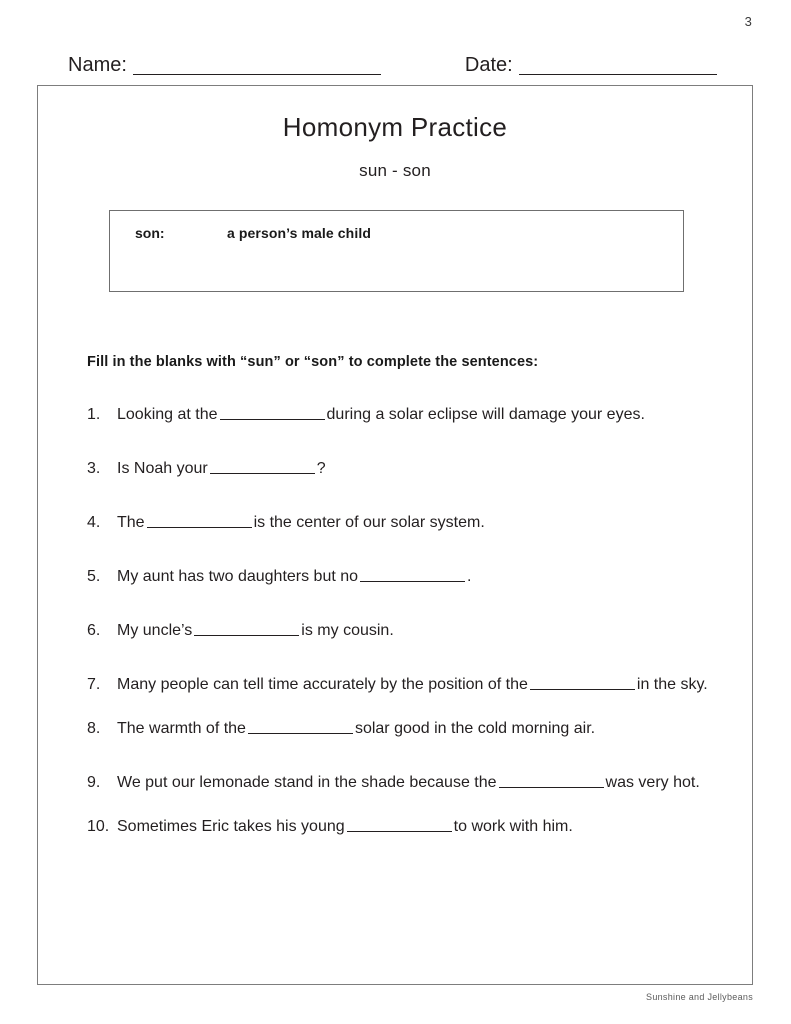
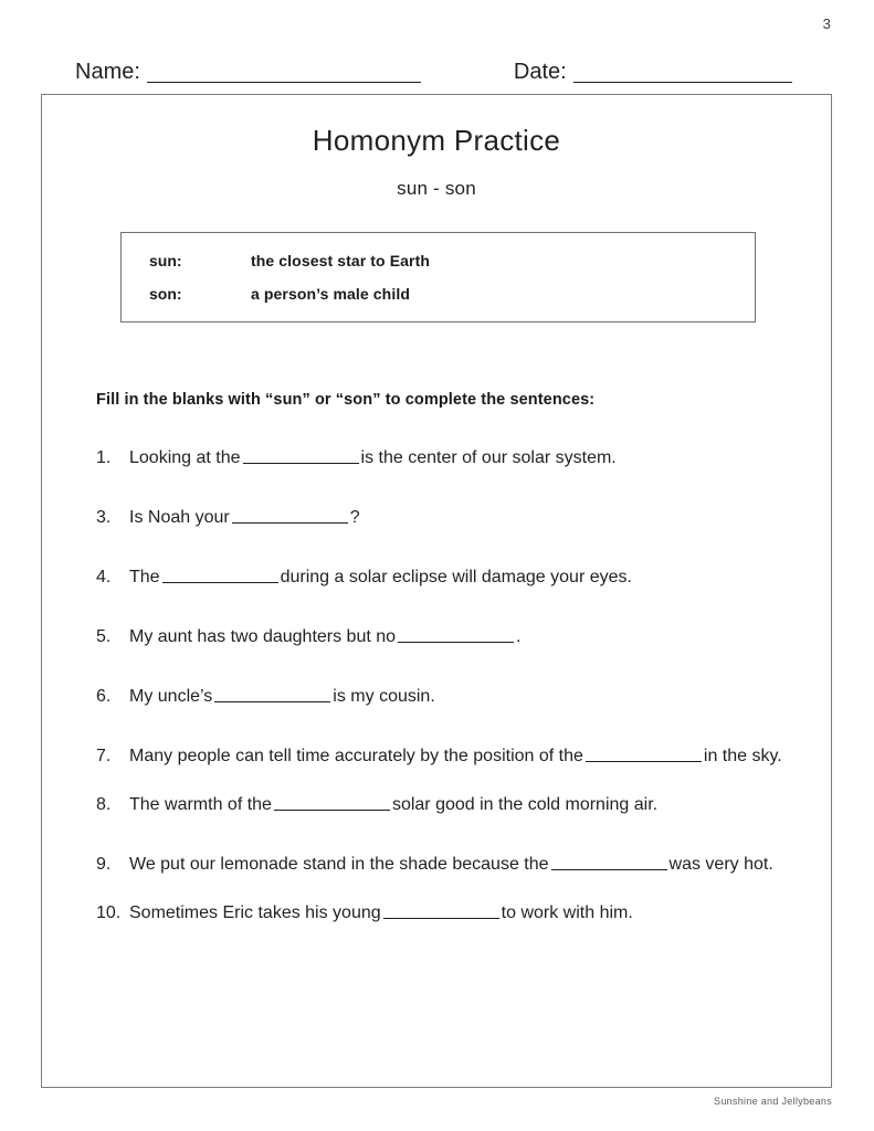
  3
  Name:
  Date:
  Homonym Practice
  sun - son
+ sun:
+ the closest star to Earth
  son:
  a person’s male child
  Fill in the blanks with “sun” or “son” to complete the sentences:
  1.
- Looking at the during a solar eclipse will damage your eyes.
+ Looking at the is the center of our solar system.
  3.
  Is Noah your ?
  4.
- The is the center of our solar system.
+ The during a solar eclipse will damage your eyes.
  5.
  My aunt has two daughters but no .
  6.
  My uncle’s is my cousin.
  7.
  Many people can tell time accurately by the position of the in the sky.
  8.
  The warmth of the solar good in the cold morning air.
  9.
  We put our lemonade stand in the shade because the was very hot.
  10.
  Sometimes Eric takes his young to work with him.
  Sunshine and Jellybeans
